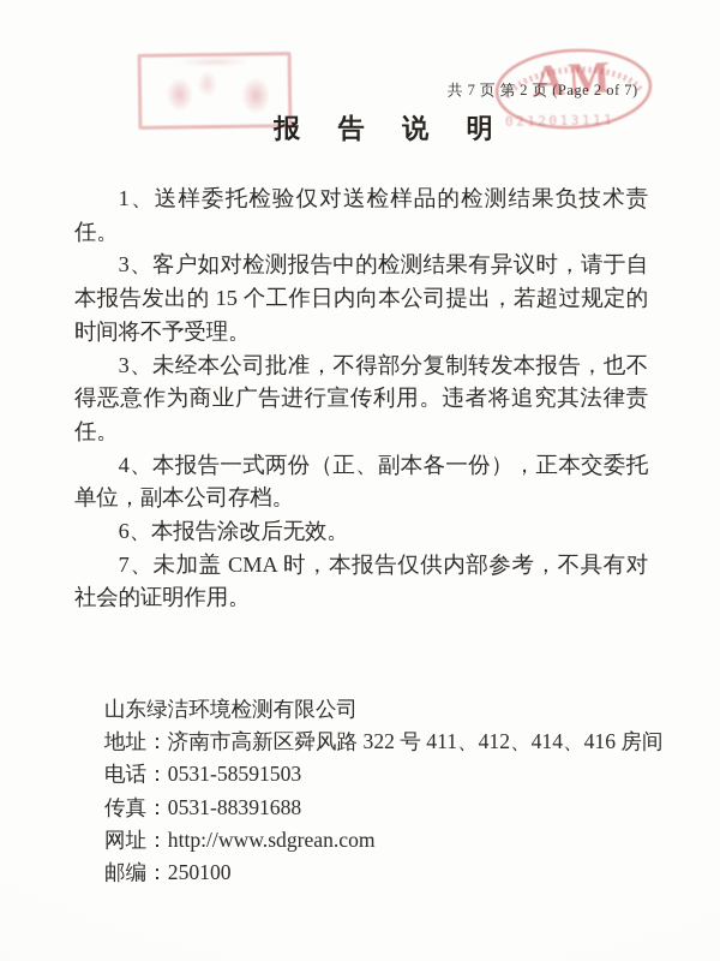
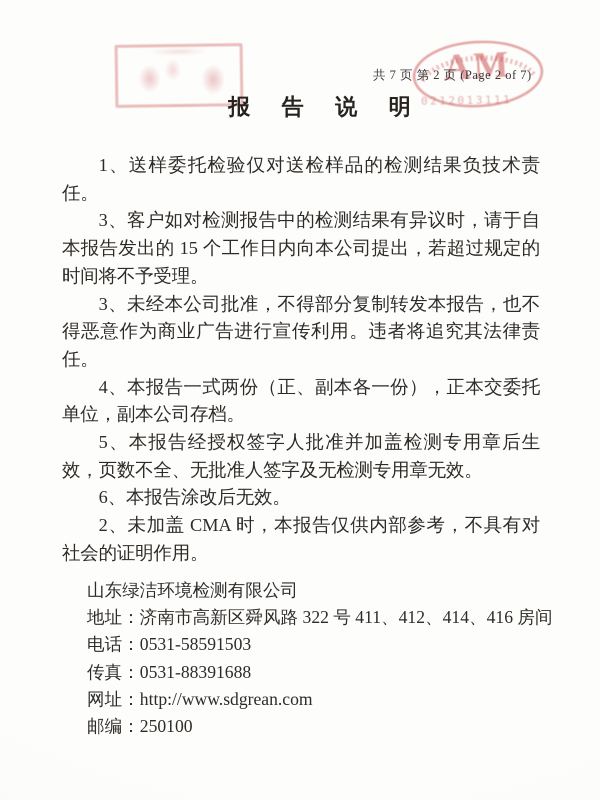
  0212013111
  共 7 页 第 2 页 (Page 2 of 7)
  报 告 说 明
  1、送样委托检验仅对送检样品的检测结果负技术责任。
  3、客户如对检测报告中的检测结果有异议时，请于自本报告发出的 15 个工作日内向本公司提出，若超过规定的时间将不予受理。
  3、未经本公司批准，不得部分复制转发本报告，也不得恶意作为商业广告进行宣传利用。违者将追究其法律责任。
  4、本报告一式两份（正、副本各一份），正本交委托单位，副本公司存档。
+ 5、本报告经授权签字人批准并加盖检测专用章后生效，页数不全、无批准人签字及无检测专用章无效。
  6、本报告涂改后无效。
- 7、未加盖 CMA 时，本报告仅供内部参考，不具有对社会的证明作用。
+ 2、未加盖 CMA 时，本报告仅供内部参考，不具有对社会的证明作用。
  山东绿洁环境检测有限公司
  地址：济南市高新区舜风路 322 号 411、412、414、416 房间
  电话：0531-58591503
  传真：0531-88391688
  网址：http://www.sdgrean.com
  邮编：250100
